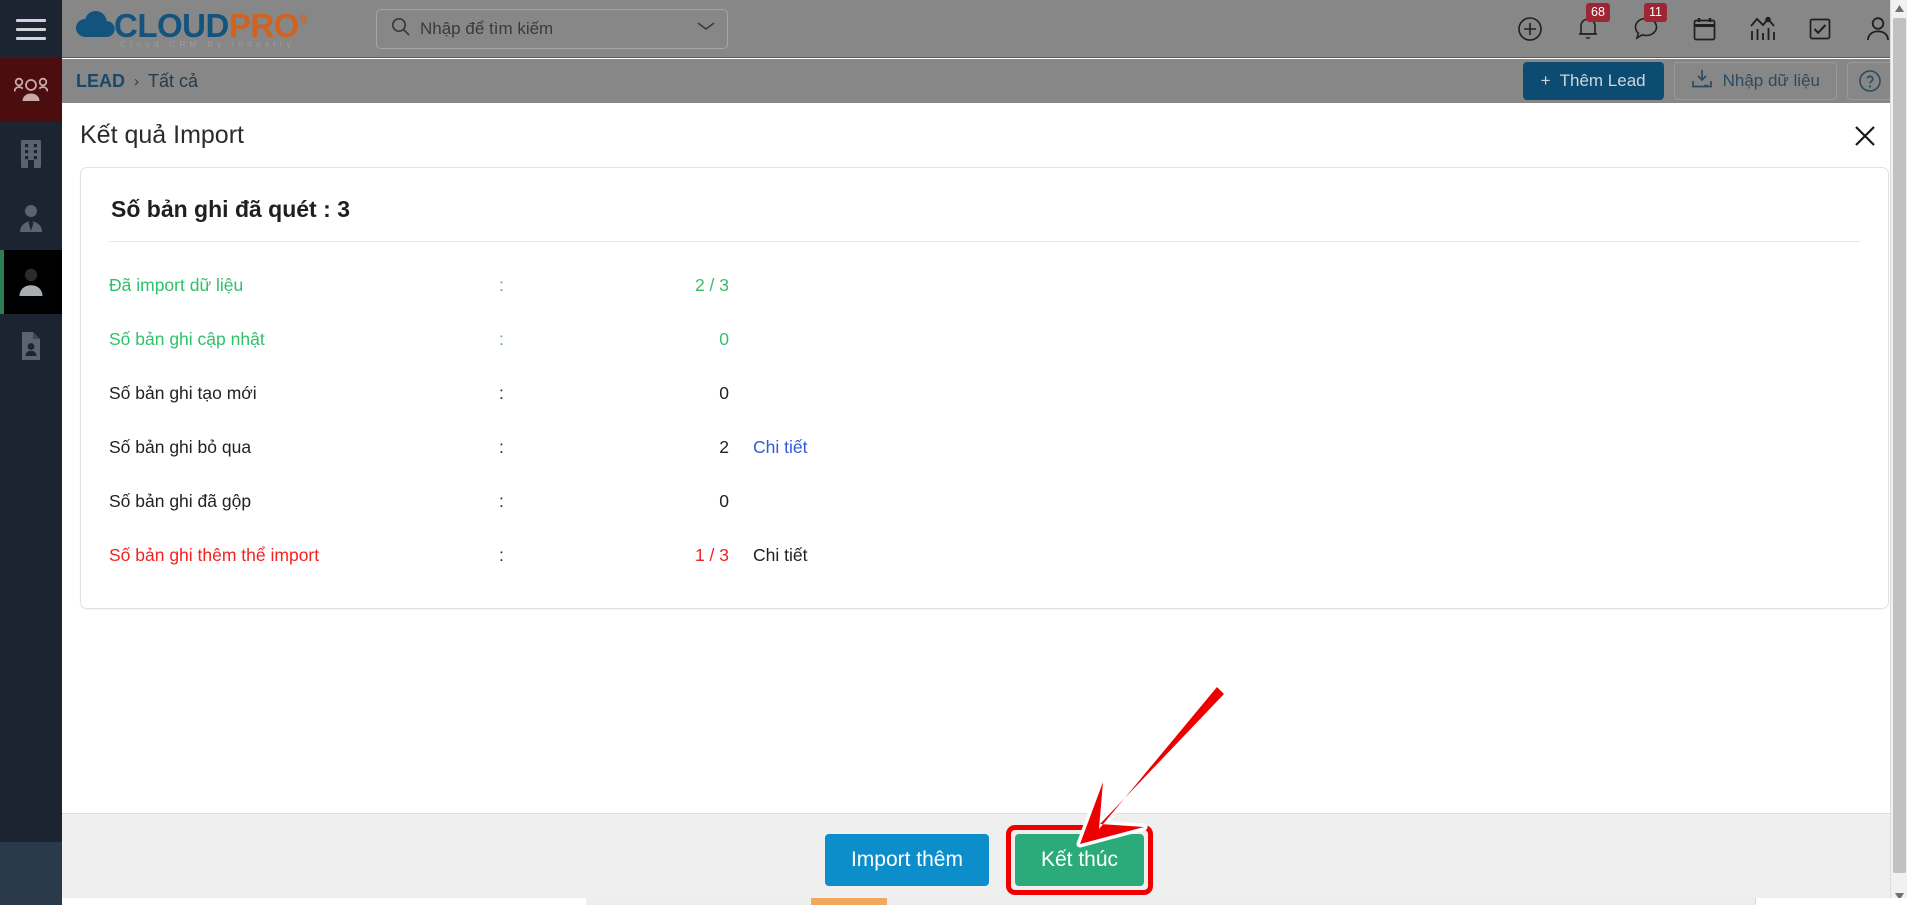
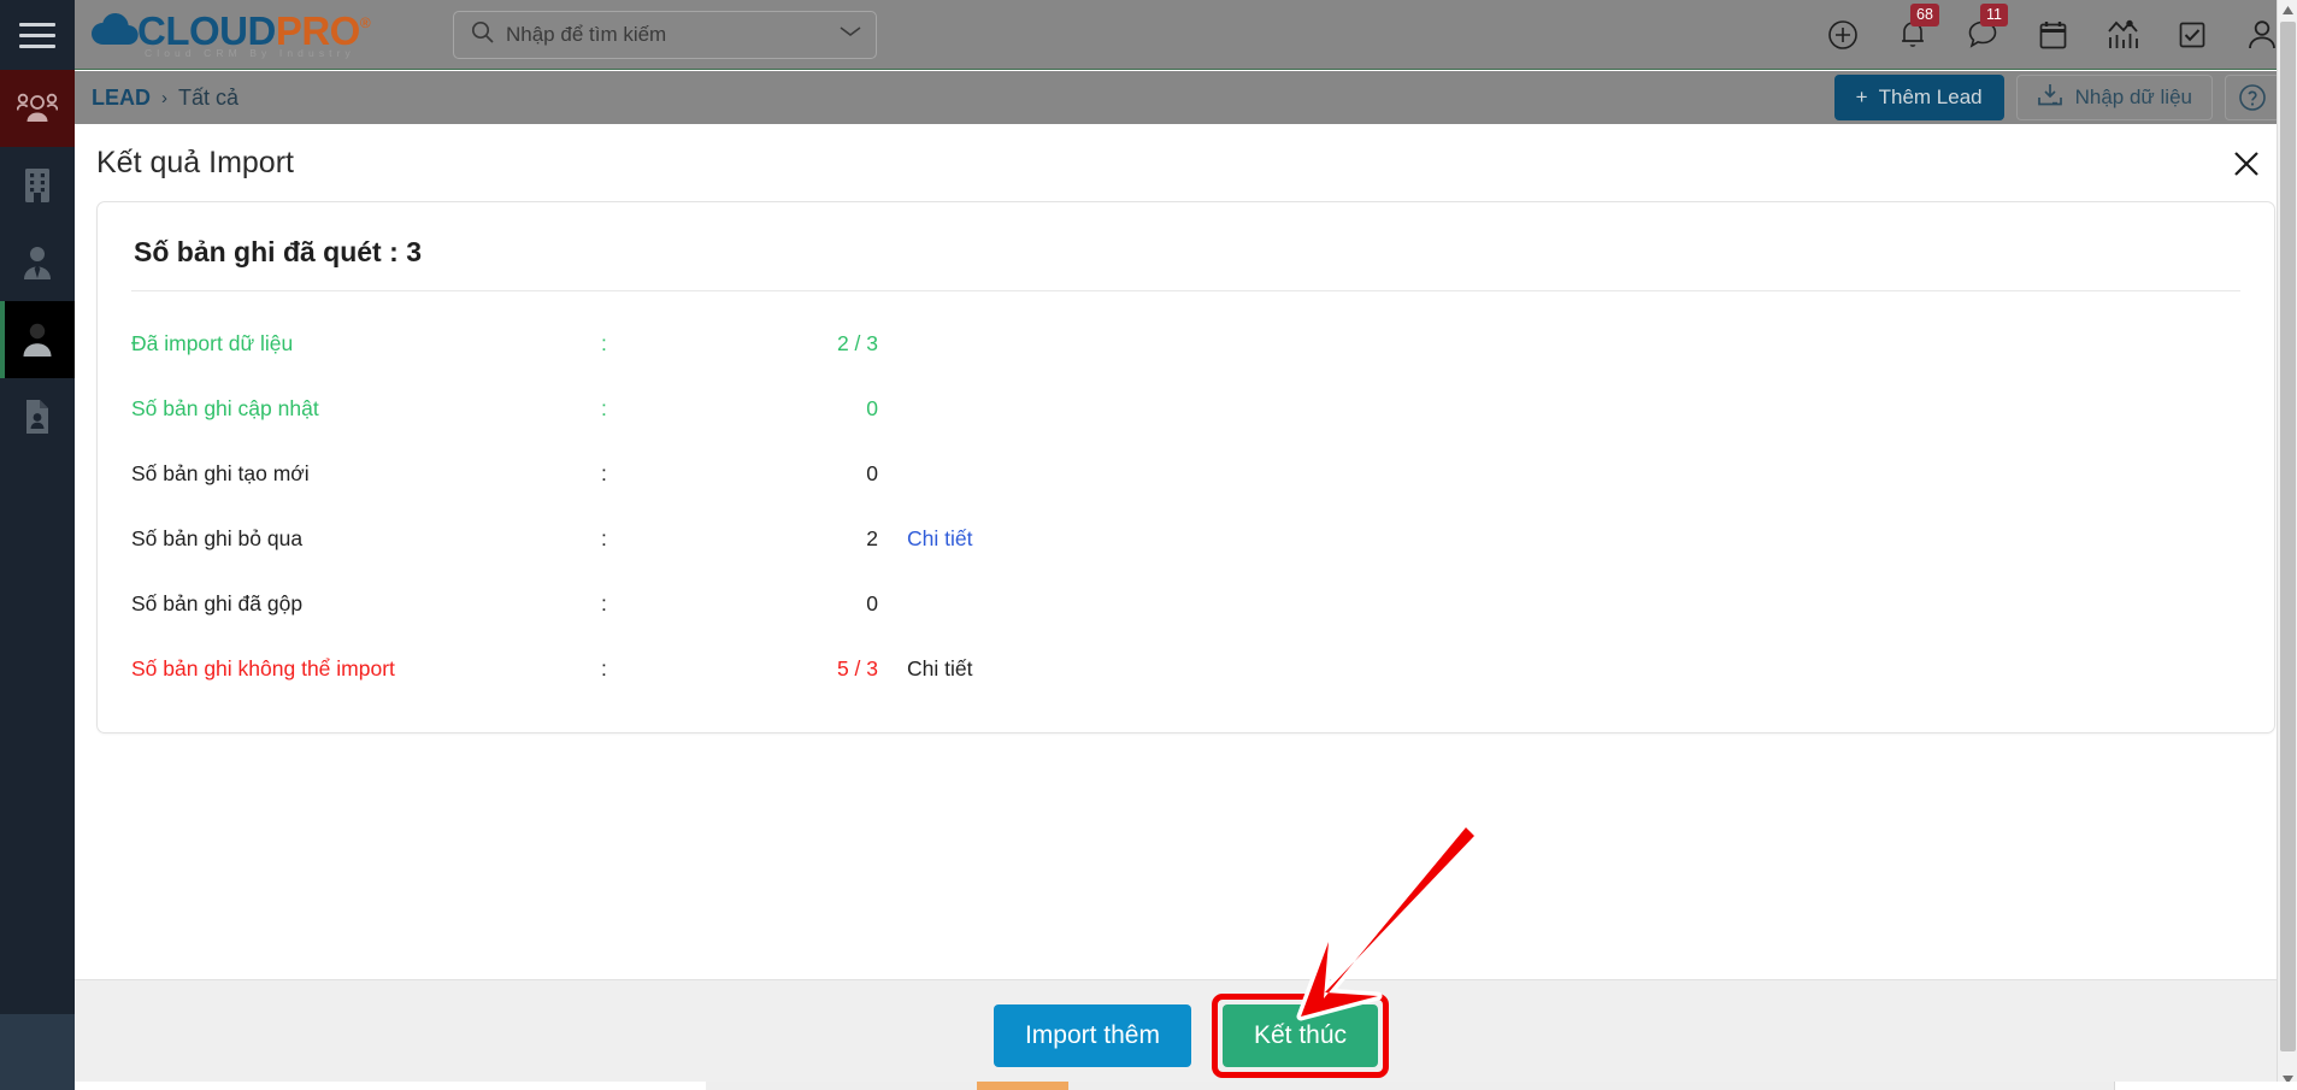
  CLOUD
  PRO
  ®
  Nhập để tìm kiếm
  68
  11
  LEAD
  ›
  Tất cả
  +
  Thêm Lead
  Nhập dữ liệu
  Kết quả Import
  Số bản ghi đã quét : 3
  Đã import dữ liệu
  :
  2 / 3
  Số bản ghi cập nhật
  :
  0
  Số bản ghi tạo mới
  :
  0
  Số bản ghi bỏ qua
  :
  2
  Chi tiết
  Số bản ghi đã gộp
  :
  0
- Số bản ghi thêm thể import
+ Số bản ghi không thể import
  :
- 1 / 3
+ 5 / 3
  Chi tiết
  Import thêm
  Kết thúc
